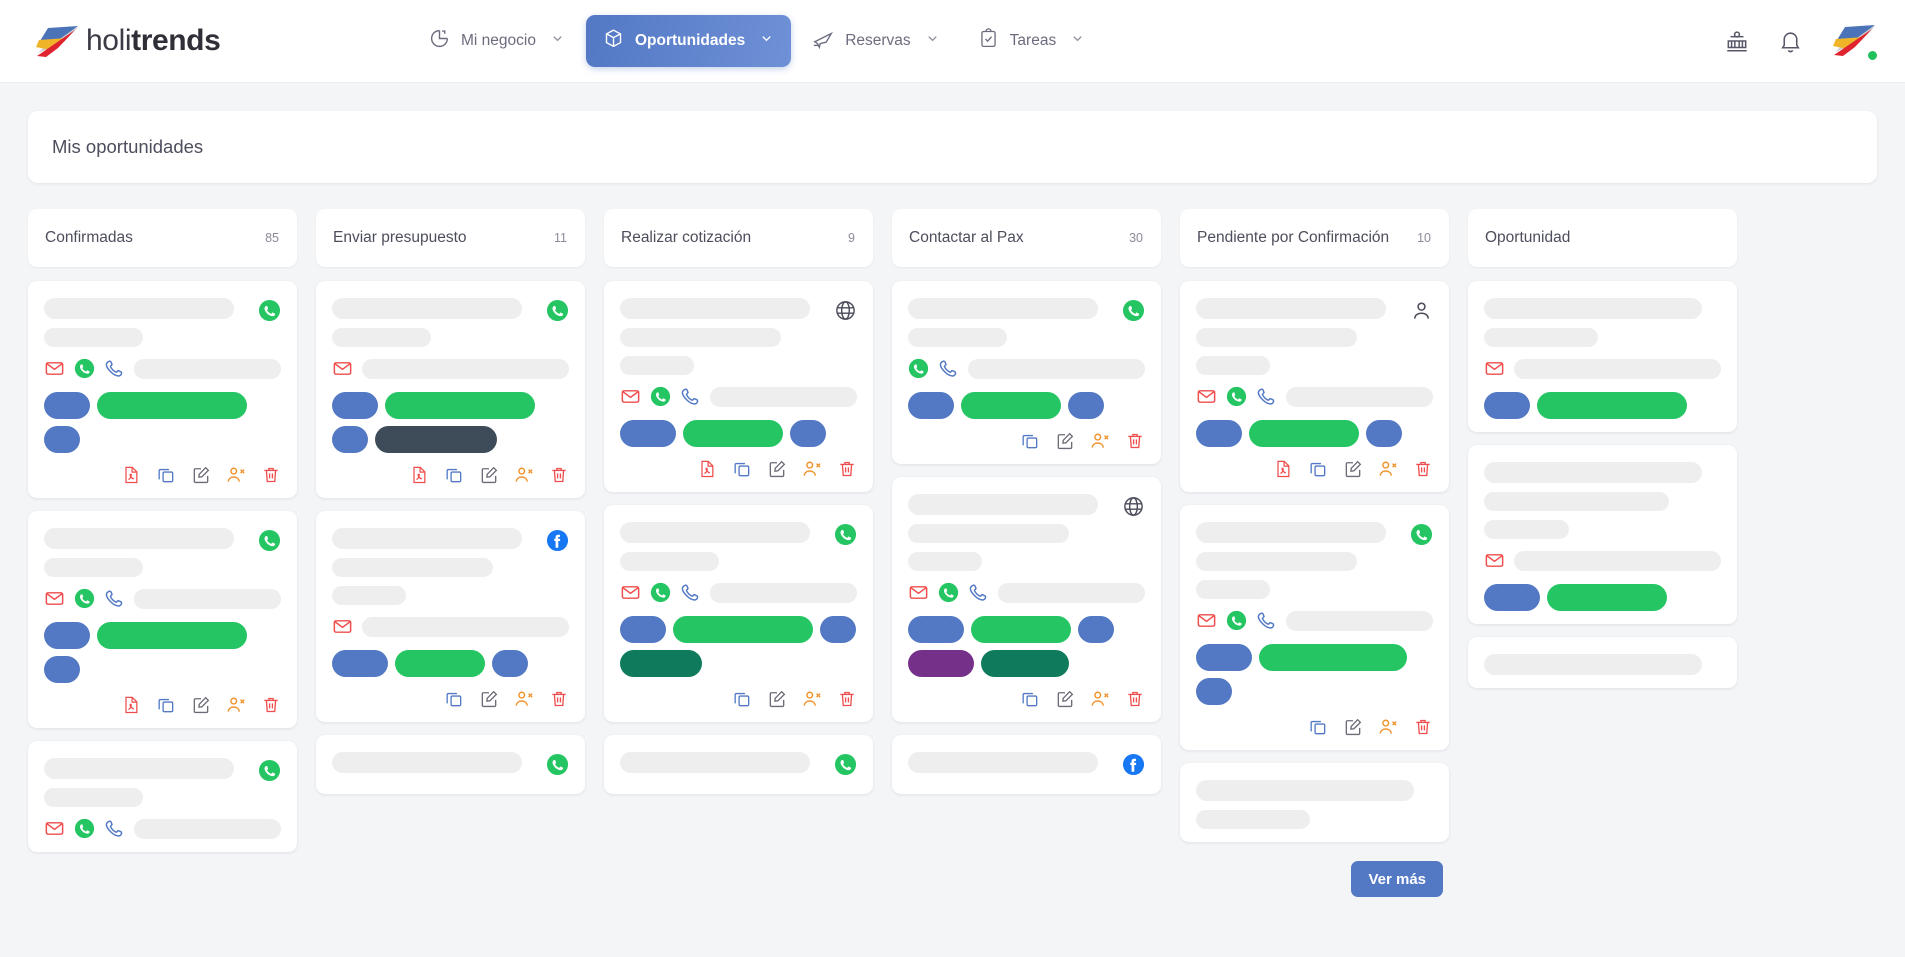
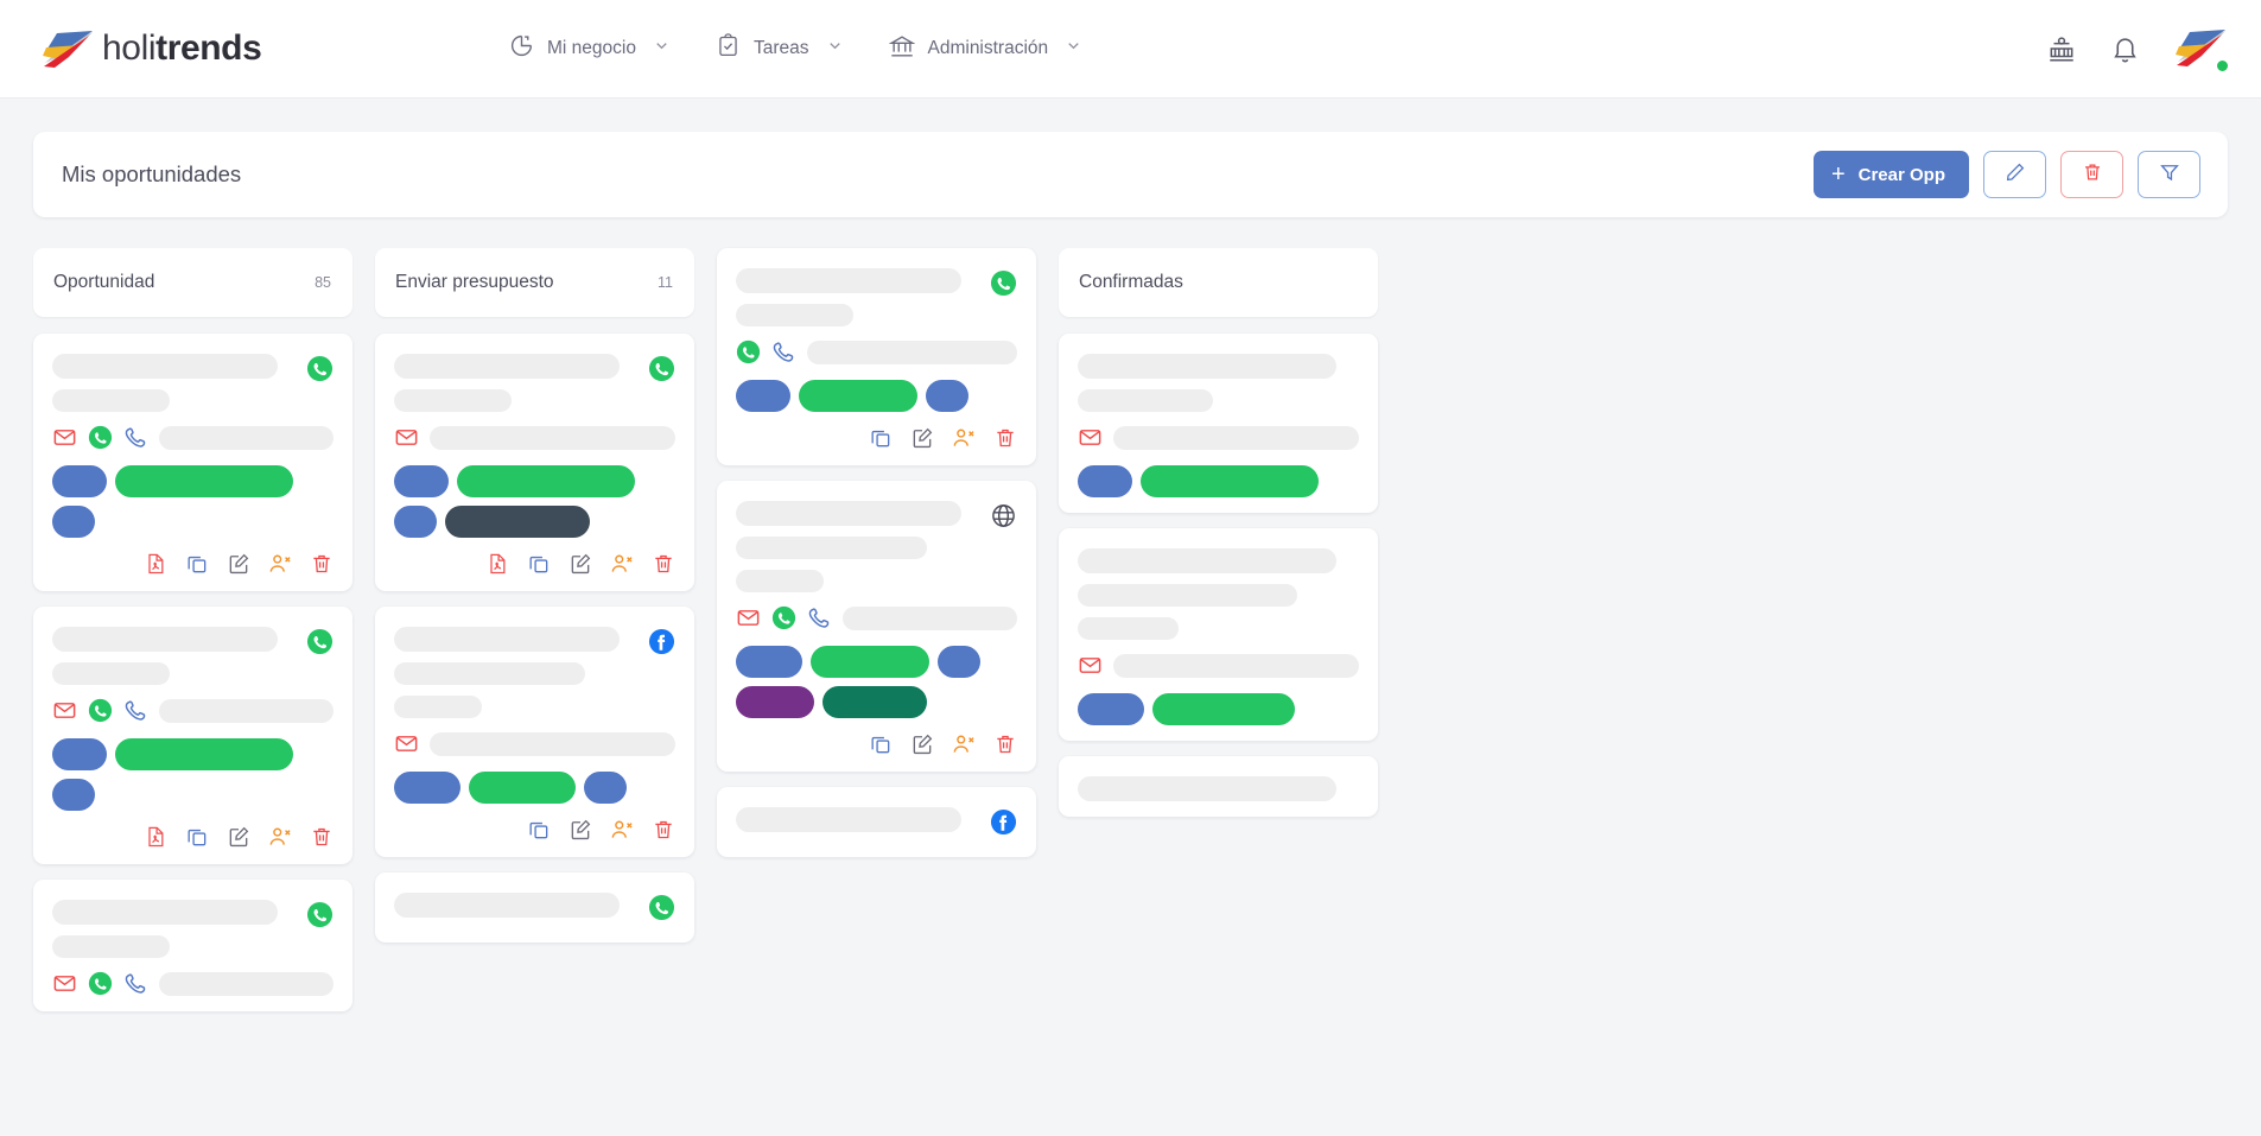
  holitrends
  Mi negocio
- Oportunidades
- Reservas
  Tareas
+ Administración
  Mis oportunidades
+ +
+ Crear Opp
- Confirmadas
+ Oportunidad
  85
  Enviar presupuesto
  11
- Realizar cotización
- 9
- Contactar al Pax
- 30
- Pendiente por Confirmación
- 10
- Ver más
- Oportunidad
+ Confirmadas
